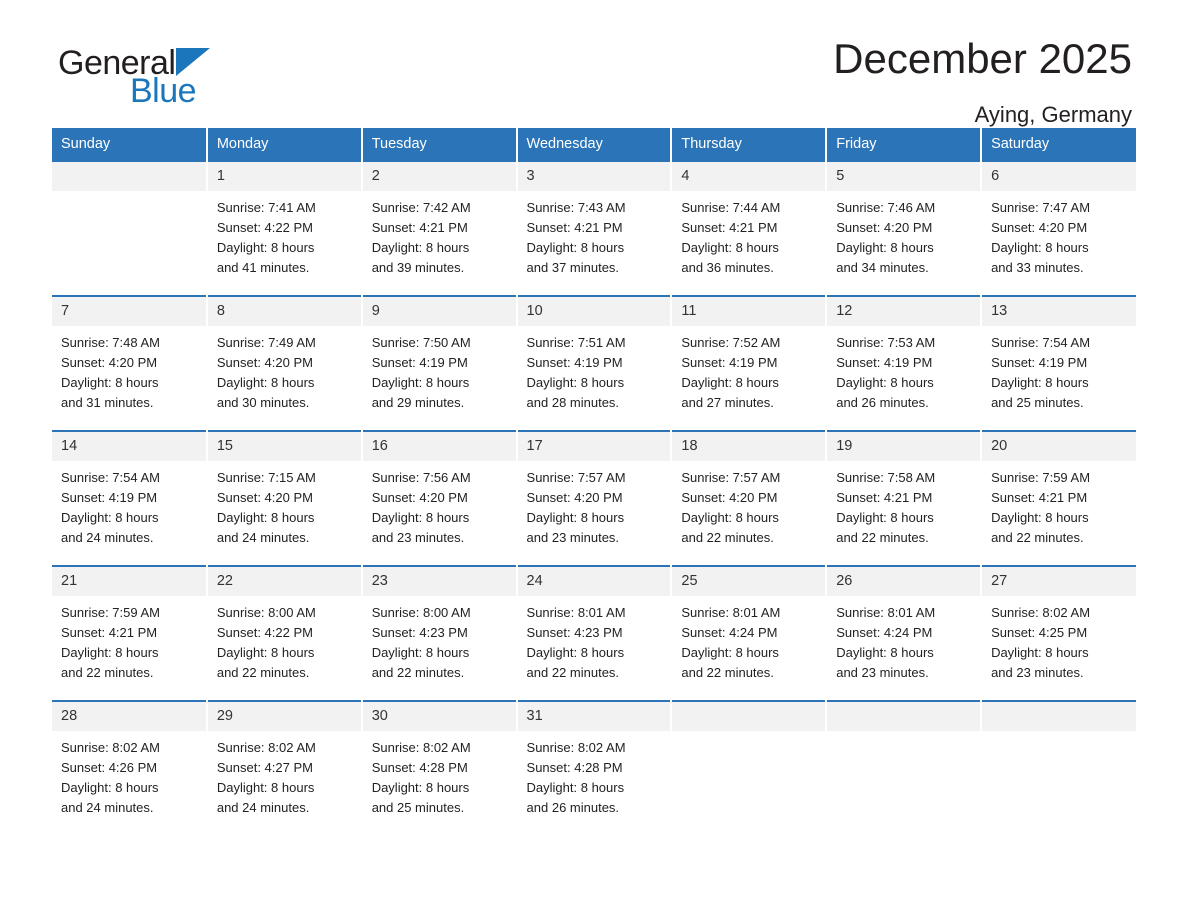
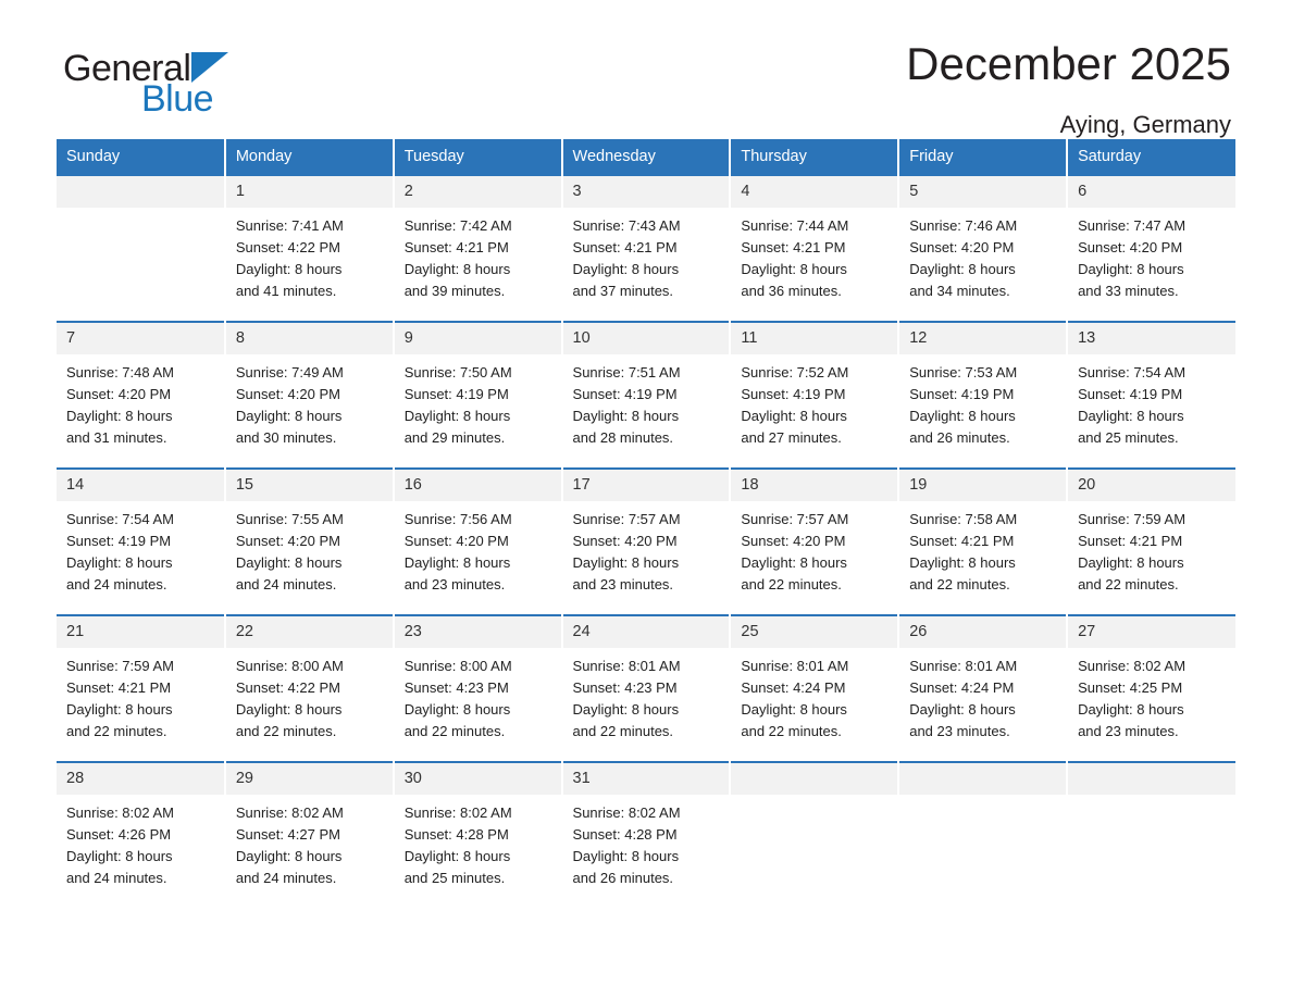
  General
  Blue
  December 2025
  Aying, Germany
  Sunday	Monday	Tuesday	Wednesday	Thursday	Friday	Saturday
  	1Sunrise: 7:41 AMSunset: 4:22 PMDaylight: 8 hoursand 41 minutes.	2Sunrise: 7:42 AMSunset: 4:21 PMDaylight: 8 hoursand 39 minutes.	3Sunrise: 7:43 AMSunset: 4:21 PMDaylight: 8 hoursand 37 minutes.	4Sunrise: 7:44 AMSunset: 4:21 PMDaylight: 8 hoursand 36 minutes.	5Sunrise: 7:46 AMSunset: 4:20 PMDaylight: 8 hoursand 34 minutes.	6Sunrise: 7:47 AMSunset: 4:20 PMDaylight: 8 hoursand 33 minutes.
  7Sunrise: 7:48 AMSunset: 4:20 PMDaylight: 8 hoursand 31 minutes.	8Sunrise: 7:49 AMSunset: 4:20 PMDaylight: 8 hoursand 30 minutes.	9Sunrise: 7:50 AMSunset: 4:19 PMDaylight: 8 hoursand 29 minutes.	10Sunrise: 7:51 AMSunset: 4:19 PMDaylight: 8 hoursand 28 minutes.	11Sunrise: 7:52 AMSunset: 4:19 PMDaylight: 8 hoursand 27 minutes.	12Sunrise: 7:53 AMSunset: 4:19 PMDaylight: 8 hoursand 26 minutes.	13Sunrise: 7:54 AMSunset: 4:19 PMDaylight: 8 hoursand 25 minutes.
- 14Sunrise: 7:54 AMSunset: 4:19 PMDaylight: 8 hoursand 24 minutes.	15Sunrise: 7:15 AMSunset: 4:20 PMDaylight: 8 hoursand 24 minutes.	16Sunrise: 7:56 AMSunset: 4:20 PMDaylight: 8 hoursand 23 minutes.	17Sunrise: 7:57 AMSunset: 4:20 PMDaylight: 8 hoursand 23 minutes.	18Sunrise: 7:57 AMSunset: 4:20 PMDaylight: 8 hoursand 22 minutes.	19Sunrise: 7:58 AMSunset: 4:21 PMDaylight: 8 hoursand 22 minutes.	20Sunrise: 7:59 AMSunset: 4:21 PMDaylight: 8 hoursand 22 minutes.
+ 14Sunrise: 7:54 AMSunset: 4:19 PMDaylight: 8 hoursand 24 minutes.	15Sunrise: 7:55 AMSunset: 4:20 PMDaylight: 8 hoursand 24 minutes.	16Sunrise: 7:56 AMSunset: 4:20 PMDaylight: 8 hoursand 23 minutes.	17Sunrise: 7:57 AMSunset: 4:20 PMDaylight: 8 hoursand 23 minutes.	18Sunrise: 7:57 AMSunset: 4:20 PMDaylight: 8 hoursand 22 minutes.	19Sunrise: 7:58 AMSunset: 4:21 PMDaylight: 8 hoursand 22 minutes.	20Sunrise: 7:59 AMSunset: 4:21 PMDaylight: 8 hoursand 22 minutes.
  21Sunrise: 7:59 AMSunset: 4:21 PMDaylight: 8 hoursand 22 minutes.	22Sunrise: 8:00 AMSunset: 4:22 PMDaylight: 8 hoursand 22 minutes.	23Sunrise: 8:00 AMSunset: 4:23 PMDaylight: 8 hoursand 22 minutes.	24Sunrise: 8:01 AMSunset: 4:23 PMDaylight: 8 hoursand 22 minutes.	25Sunrise: 8:01 AMSunset: 4:24 PMDaylight: 8 hoursand 22 minutes.	26Sunrise: 8:01 AMSunset: 4:24 PMDaylight: 8 hoursand 23 minutes.	27Sunrise: 8:02 AMSunset: 4:25 PMDaylight: 8 hoursand 23 minutes.
  28Sunrise: 8:02 AMSunset: 4:26 PMDaylight: 8 hoursand 24 minutes.	29Sunrise: 8:02 AMSunset: 4:27 PMDaylight: 8 hoursand 24 minutes.	30Sunrise: 8:02 AMSunset: 4:28 PMDaylight: 8 hoursand 25 minutes.	31Sunrise: 8:02 AMSunset: 4:28 PMDaylight: 8 hoursand 26 minutes.
